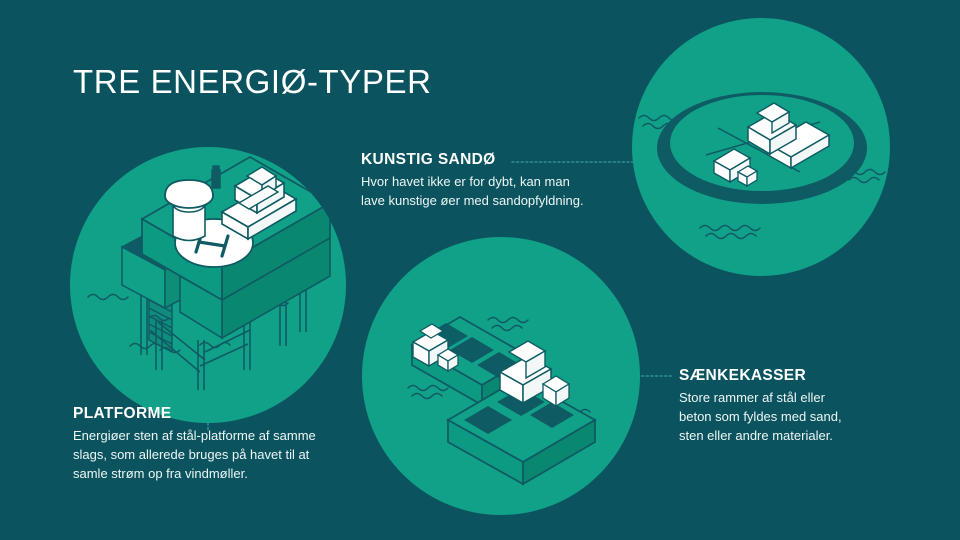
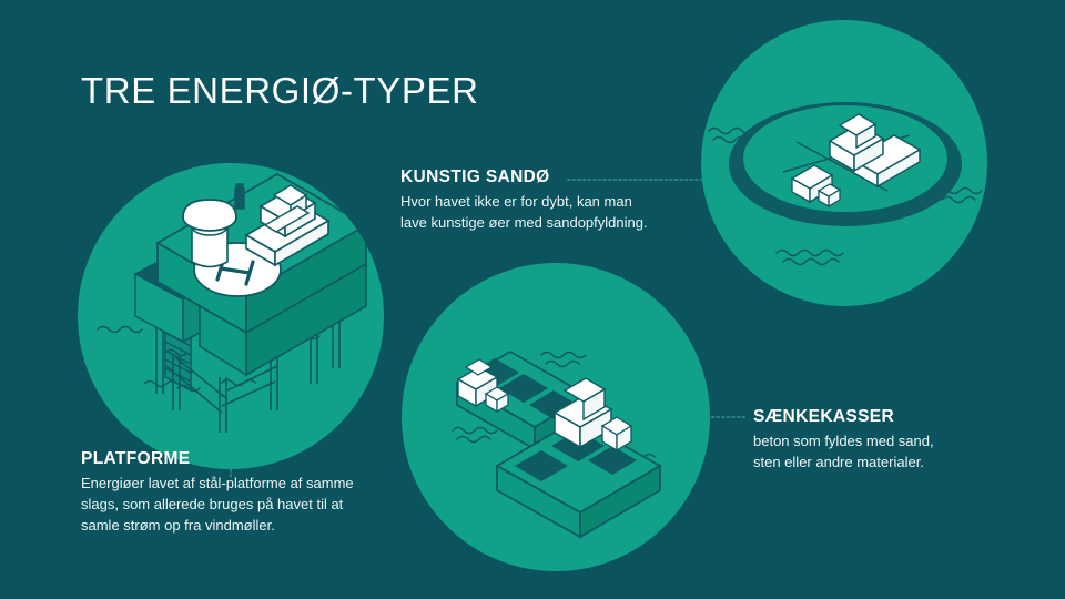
  TRE ENERGIØ-TYPER
  KUNSTIG SANDØ
  Hvor havet ikke er for dybt, kan man
  lave kunstige øer med sandopfyldning.
  PLATFORME
- Energiøer sten af stål-platforme af samme
+ Energiøer lavet af stål-platforme af samme
  slags, som allerede bruges på havet til at
  samle strøm op fra vindmøller.
  SÆNKEKASSER
- Store rammer af stål eller
  beton som fyldes med sand,
  sten eller andre materialer.
